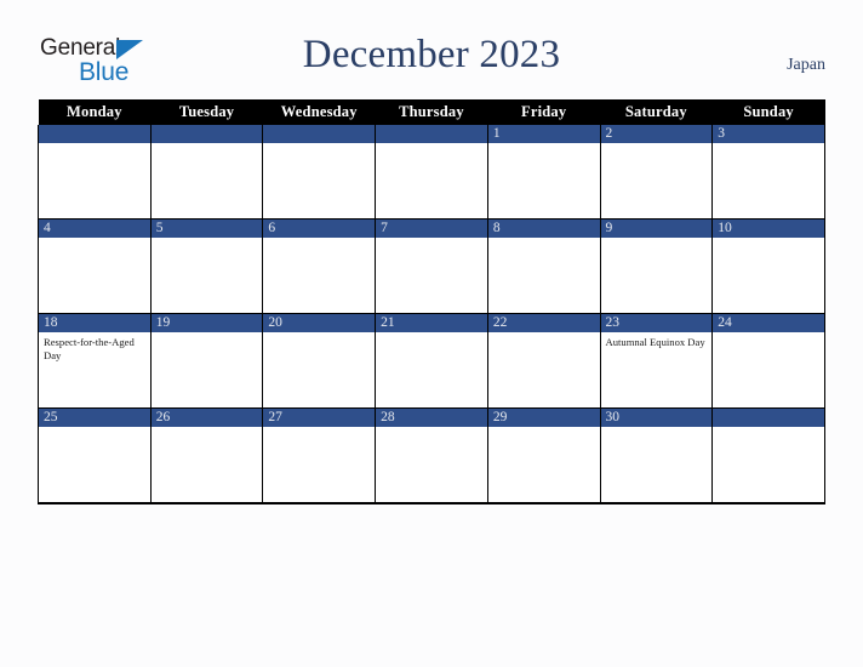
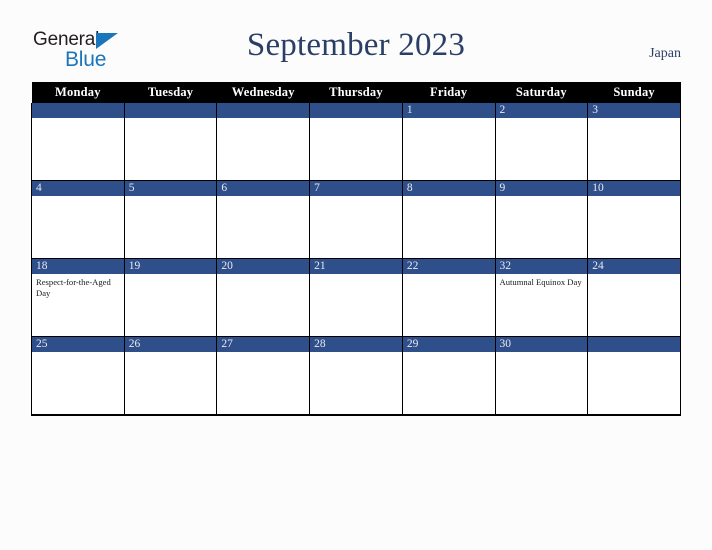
  General
  Blue
- December 2023
+ September 2023
  Japan
  Monday	Tuesday	Wednesday	Thursday	Friday	Saturday	Sunday
  				1	2	3
  4	5	6	7	8	9	10
- 18Respect-for-the-Aged Day	19	20	21	22	23Autumnal Equinox Day	24
+ 18Respect-for-the-Aged Day	19	20	21	22	32Autumnal Equinox Day	24
  25	26	27	28	29	30
